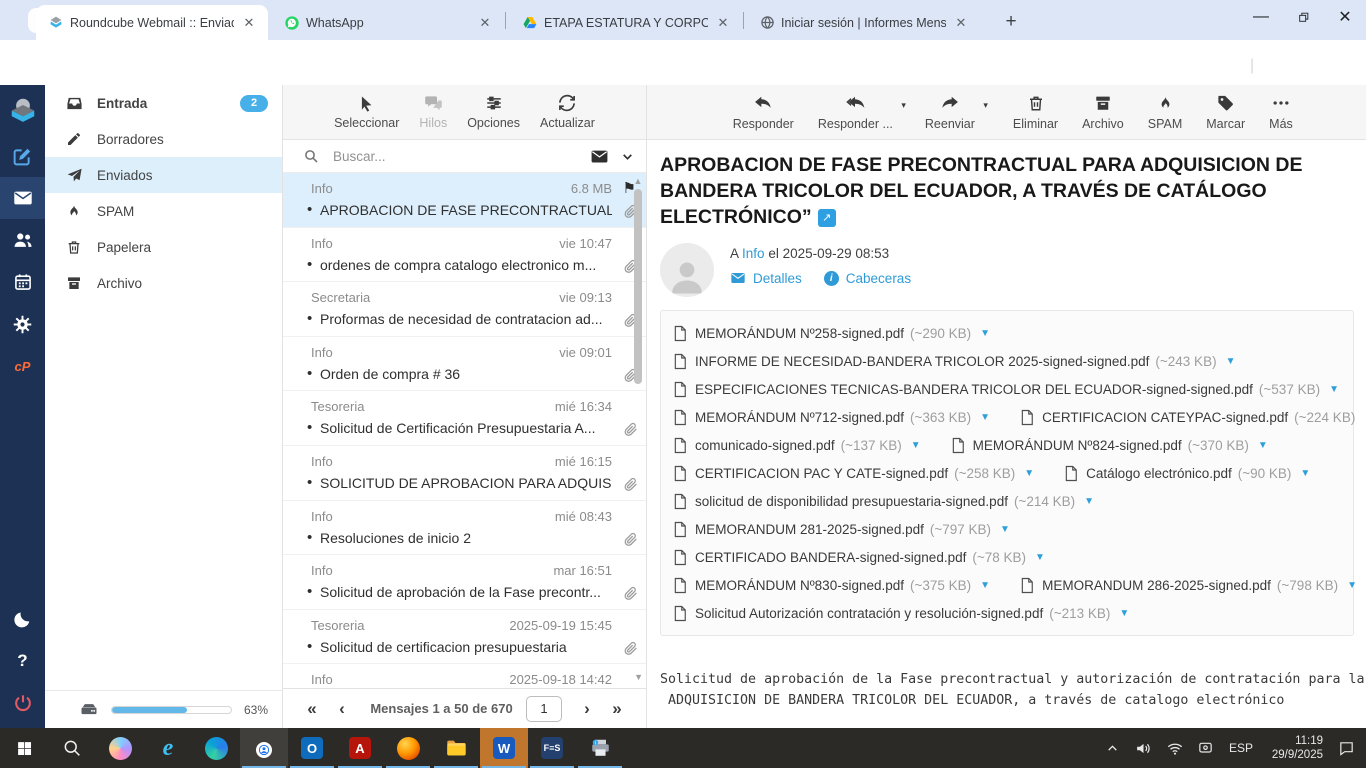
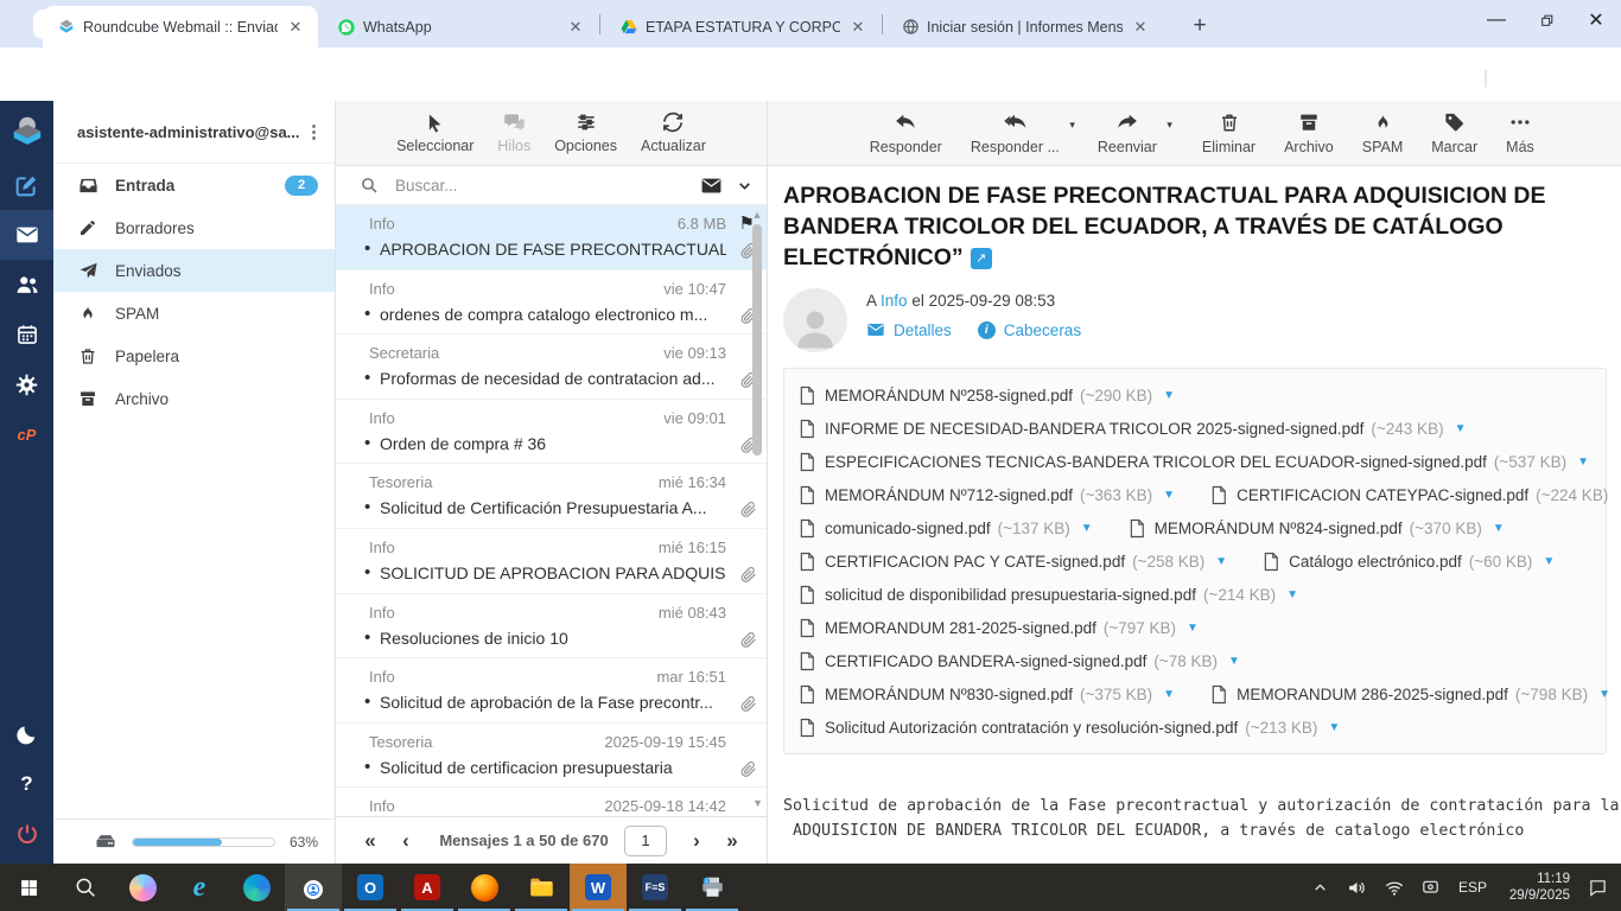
  Roundcube Webmail :: Envia
  ✕
  WhatsApp
  ✕
  ETAPA ESTATURA Y CORPO
  ✕
  Iniciar sesión | Informes Mens
  ✕
  +
  —
  ✕
  |
  cP
  ?
+ asistente-administrativo@sa...
+ ⋮
  Entrada
  2
  Borradores
  Enviados
  SPAM
  Papelera
  Archivo
  63%
  Seleccionar
  Hilos
  Opciones
  Actualizar
  Buscar...
  Info
  6.8 MB
  ⚑
  •
  APROBACION DE FASE PRECONTRACTUAL
  Info
  vie 10:47
  •
  ordenes de compra catalogo electronico m...
  Secretaria
  vie 09:13
  •
  Proformas de necesidad de contratacion ad...
  Info
  vie 09:01
  •
  Orden de compra # 36
  Tesoreria
  mié 16:34
  •
  Solicitud de Certificación Presupuestaria A...
  Info
  mié 16:15
  •
  SOLICITUD DE APROBACION PARA ADQUIS
  Info
  mié 08:43
  •
- Resoluciones de inicio 2
+ Resoluciones de inicio 10
  Info
  mar 16:51
  •
  Solicitud de aprobación de la Fase precontr...
  Tesoreria
  2025-09-19 15:45
  •
  Solicitud de certificacion presupuestaria
  Info
  2025-09-18 14:42
  ▲
  ▼
  «
  ‹
  Mensajes 1 a 50 de 670
  1
  ›
  »
  Responder
  Responder ...
  ▾
  Reenviar
  ▾
  Eliminar
  Archivo
  SPAM
  Marcar
  Más
  APROBACION DE FASE PRECONTRACTUAL PARA ADQUISICION DE BANDERA TRICOLOR DEL ECUADOR, A TRAVÉS DE CATÁLOGO ELECTRÓNICO” ↗
  A Info el 2025-09-29 08:53
  Detalles
  i
  Cabeceras
  MEMORÁNDUM Nº258-signed.pdf
  (~290 KB)
  ▼
  INFORME DE NECESIDAD-BANDERA TRICOLOR 2025-signed-signed.pdf
  (~243 KB)
  ▼
  ESPECIFICACIONES TECNICAS-BANDERA TRICOLOR DEL ECUADOR-signed-signed.pdf
  (~537 KB)
  ▼
  MEMORÁNDUM Nº712-signed.pdf
  (~363 KB)
  ▼
  CERTIFICACION CATEYPAC-signed.pdf
  (~224 KB)
  comunicado-signed.pdf
  (~137 KB)
  ▼
  MEMORÁNDUM Nº824-signed.pdf
  (~370 KB)
  ▼
  CERTIFICACION PAC Y CATE-signed.pdf
  (~258 KB)
  ▼
  Catálogo electrónico.pdf
- (~90 KB)
+ (~60 KB)
  ▼
  solicitud de disponibilidad presupuestaria-signed.pdf
  (~214 KB)
  ▼
  MEMORANDUM 281-2025-signed.pdf
  (~797 KB)
  ▼
  CERTIFICADO BANDERA-signed-signed.pdf
  (~78 KB)
  ▼
  MEMORÁNDUM Nº830-signed.pdf
  (~375 KB)
  ▼
  MEMORANDUM 286-2025-signed.pdf
  (~798 KB)
  ▼
  Solicitud Autorización contratación y resolución-signed.pdf
  (~213 KB)
  ▼
  Solicitud de aprobación de la Fase precontractual y autorización de contratación para la ADQUISICION DE BANDERA TRICOLOR DEL ECUADOR, a través de catalogo electrónico
  e
  O
  A
  W
  F≡S
  ESP
  11:19
  29/9/2025
